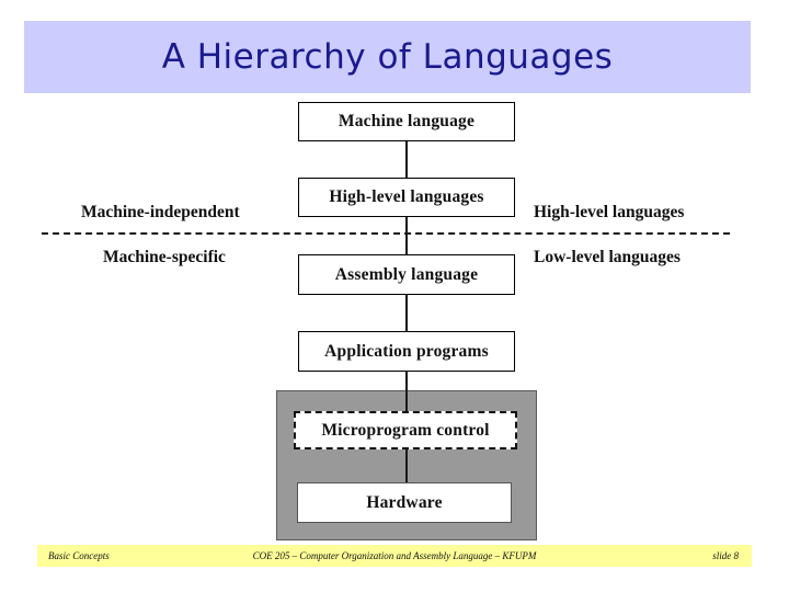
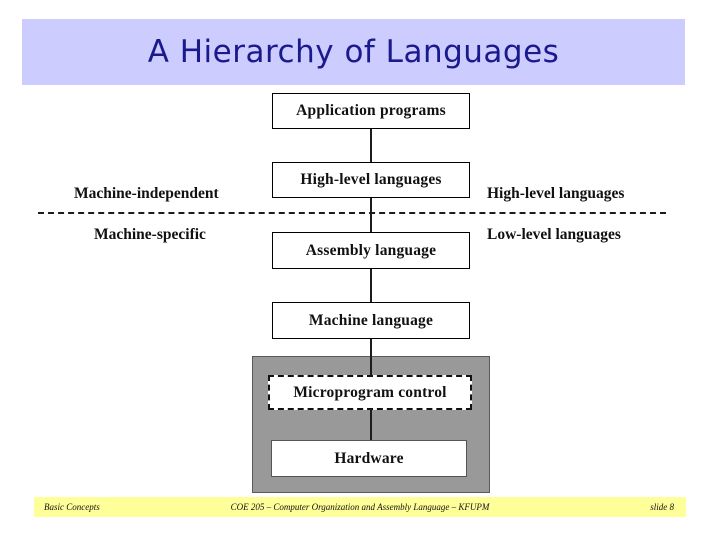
  A Hierarchy of Languages
- Machine language
+ Application programs
  High-level languages
  Machine-independent
  Machine-specific
  High-level languages
  Low-level languages
  Assembly language
- Application programs
+ Machine language
  Microprogram control
  Hardware
  Basic Concepts
  COE 205 – Computer Organization and Assembly Language – KFUPM
  slide 8
